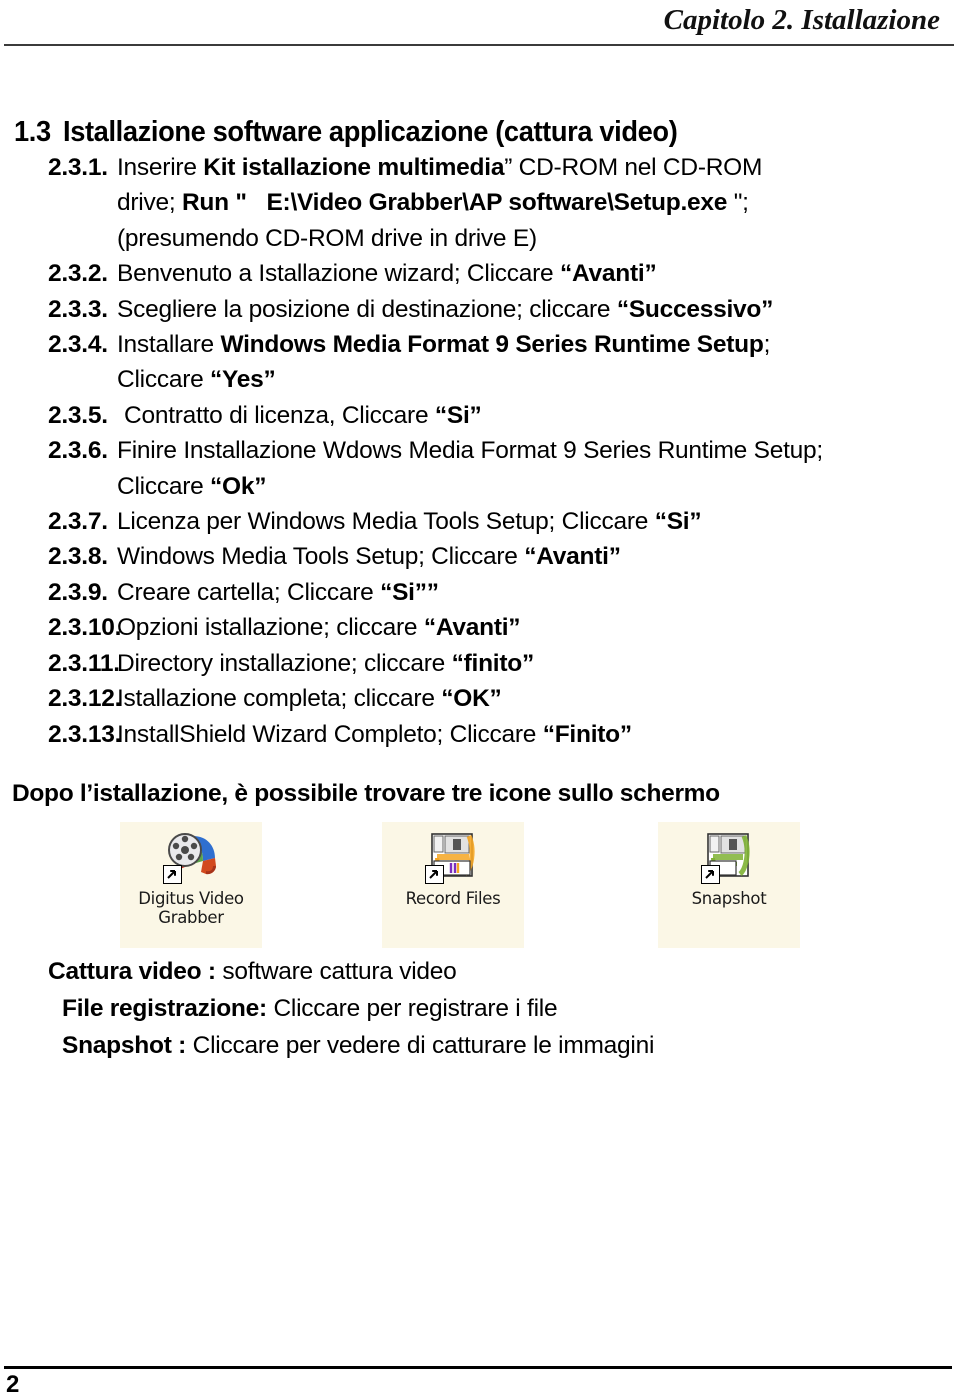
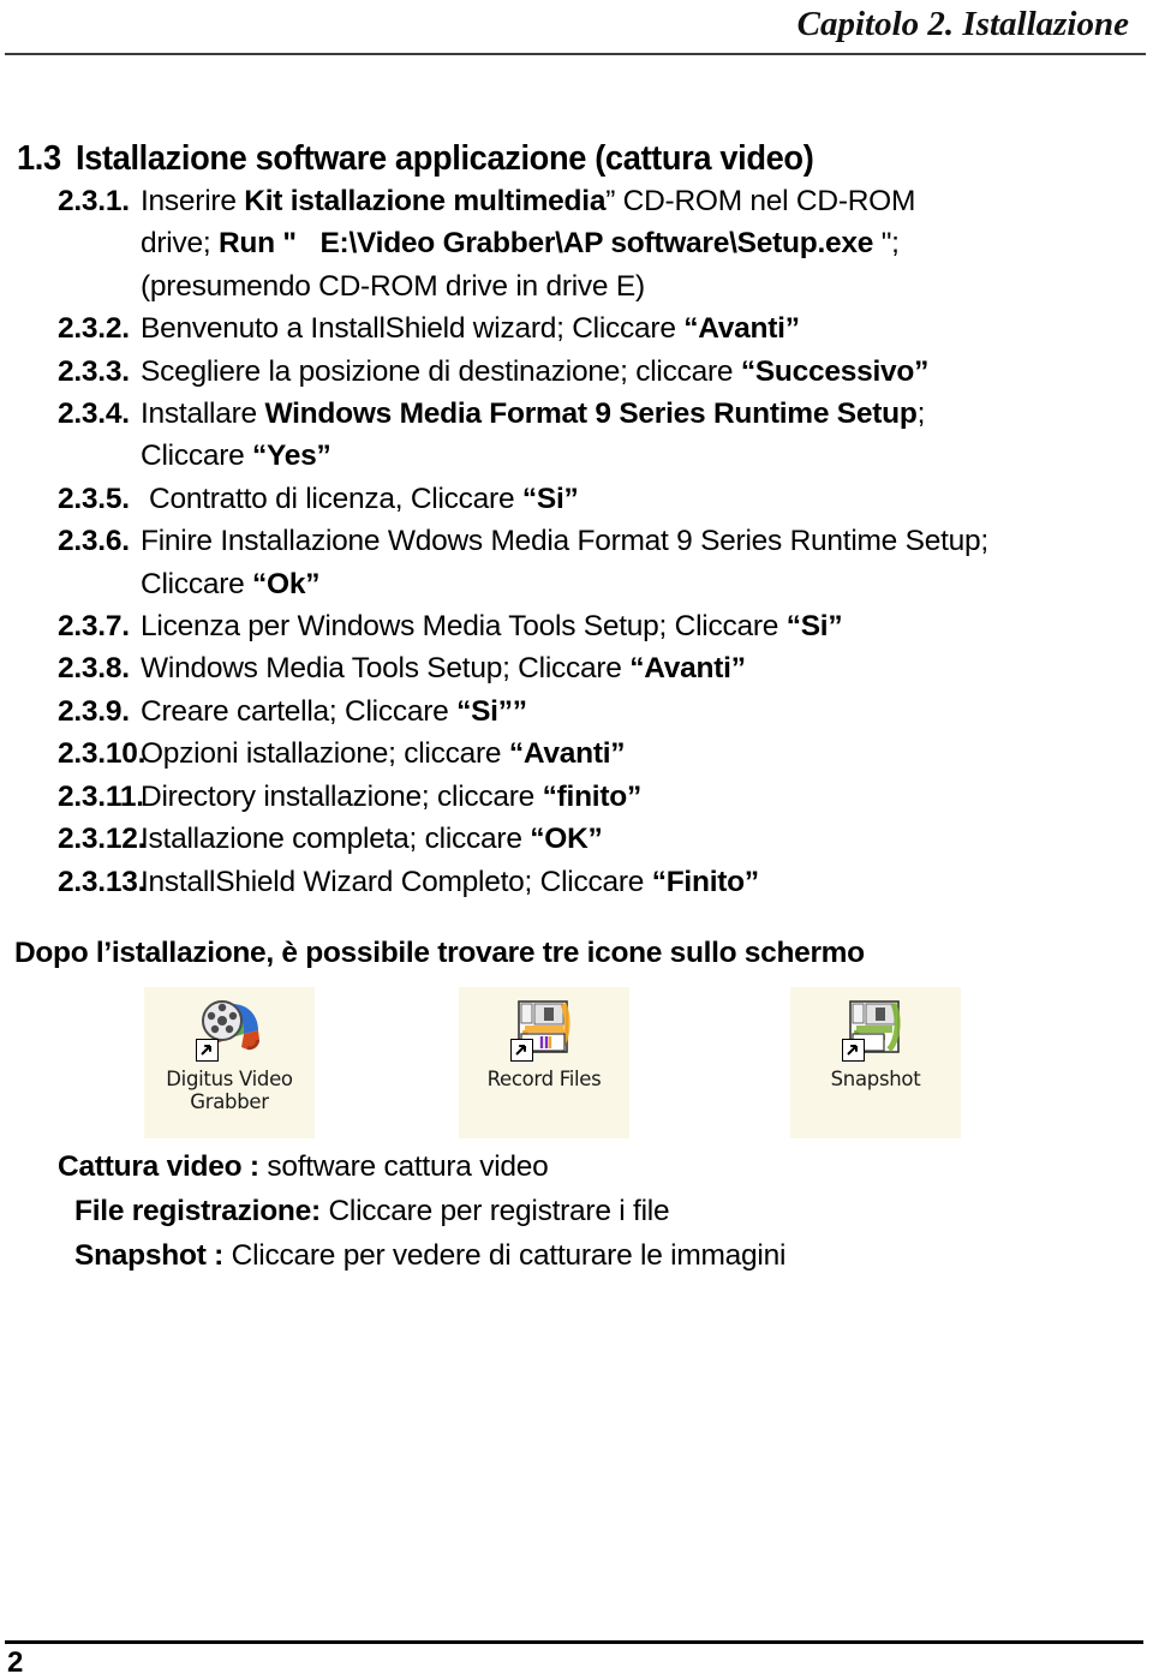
  Capitolo 2. Istallazione
  1.3 Istallazione software applicazione (cattura video)
  2.3.1.
  Inserire Kit istallazione multimedia” CD-ROM nel CD-ROM
  drive; Run " E:\Video Grabber\AP software\Setup.exe ";
  (presumendo CD-ROM drive in drive E)
  2.3.2.
- Benvenuto a Istallazione wizard; Cliccare “Avanti”
+ Benvenuto a InstallShield wizard; Cliccare “Avanti”
  2.3.3.
  Scegliere la posizione di destinazione; cliccare “Successivo”
  2.3.4.
  Installare Windows Media Format 9 Series Runtime Setup;
  Cliccare “Yes”
  2.3.5.
  Contratto di licenza, Cliccare “Si”
  2.3.6.
  Finire Installazione Wdows Media Format 9 Series Runtime Setup;
  Cliccare “Ok”
  2.3.7.
  Licenza per Windows Media Tools Setup; Cliccare “Si”
  2.3.8.
  Windows Media Tools Setup; Cliccare “Avanti”
  2.3.9.
  Creare cartella; Cliccare “Si””
  2.3.10.
  Opzioni istallazione; cliccare “Avanti”
  2.3.11.
  Directory installazione; cliccare “finito”
  2.3.12.
  Istallazione completa; cliccare “OK”
  2.3.13.
  InstallShield Wizard Completo; Cliccare “Finito”
  Dopo l’istallazione, è possibile trovare tre icone sullo schermo
  Digitus Video Grabber
  Record Files
  Snapshot
  Cattura video : software cattura video
  File registrazione: Cliccare per registrare i file
  Snapshot : Cliccare per vedere di catturare le immagini
  2
